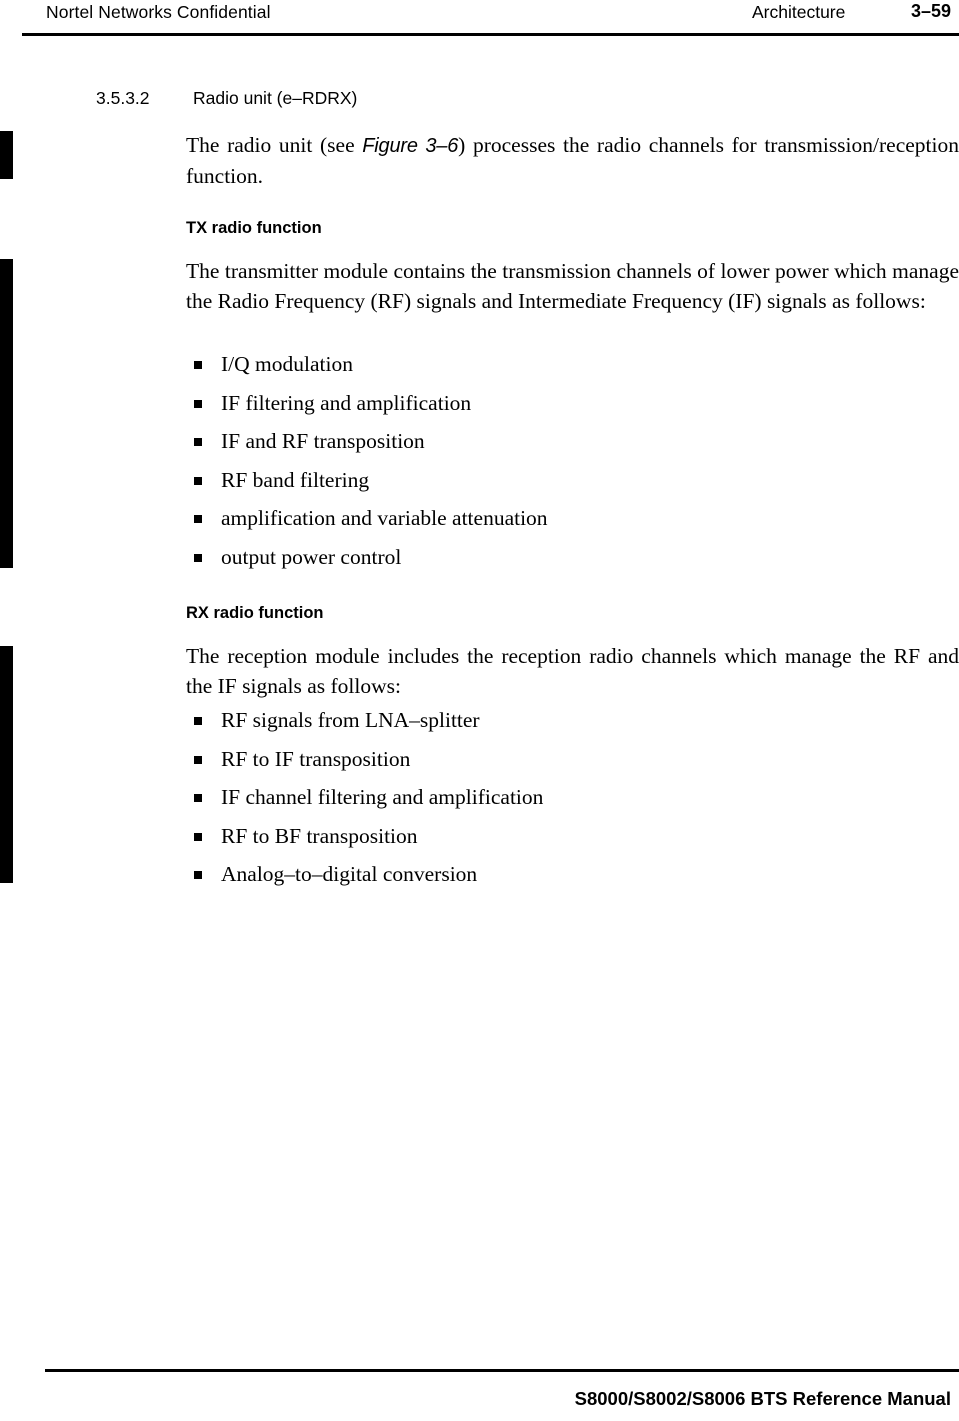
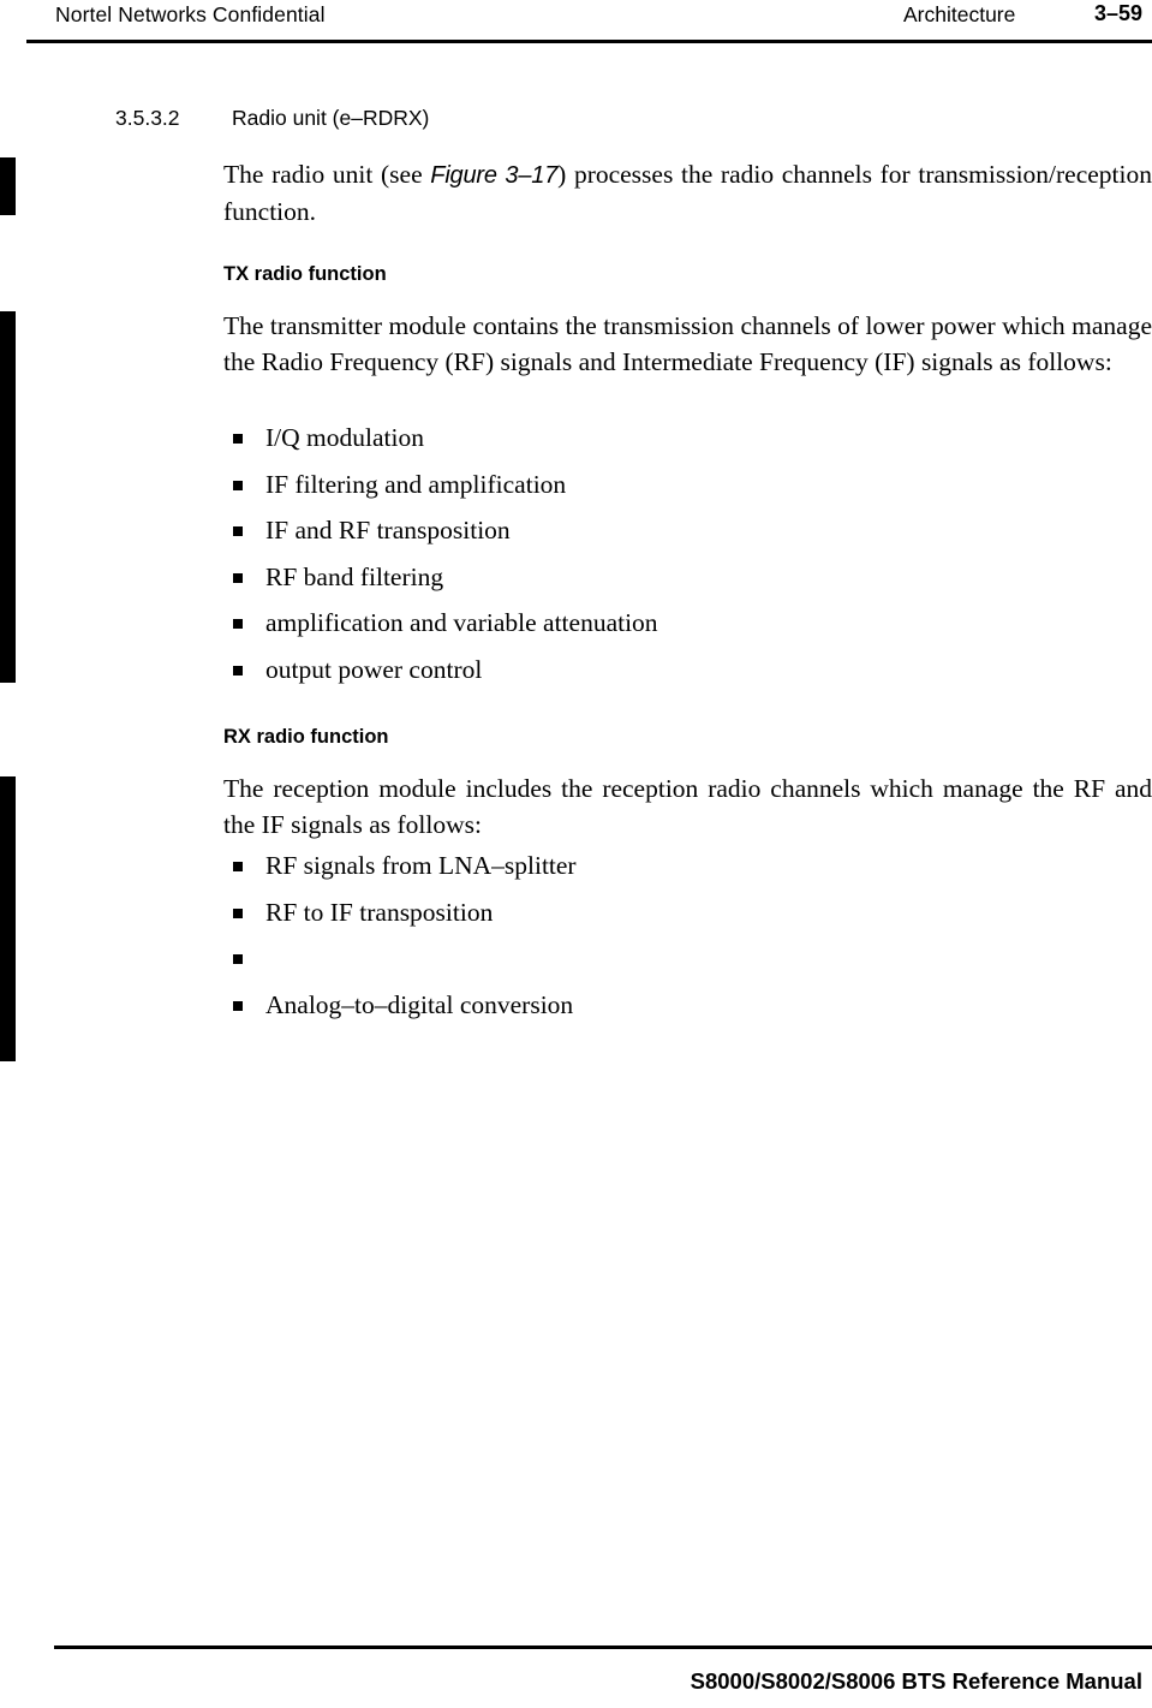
  Nortel Networks Confidential
  Architecture
  3–59
  3.5.3.2 Radio unit (e–RDRX)
- The radio unit (see Figure 3–6) processes the radio channels for transmission/reception function.
+ The radio unit (see Figure 3–17) processes the radio channels for transmission/reception function.
  TX radio function
  The transmitter module contains the transmission channels of lower power which manage the Radio Frequency (RF) signals and Intermediate Frequency (IF) signals as follows:
  I/Q modulation
  IF filtering and amplification
  IF and RF transposition
  RF band filtering
  amplification and variable attenuation
  output power control
  RX radio function
  The reception module includes the reception radio channels which manage the RF and the IF signals as follows:
  RF signals from LNA–splitter
  RF to IF transposition
- IF channel filtering and amplification
- RF to BF transposition
  Analog–to–digital conversion
  S8000/S8002/S8006 BTS Reference Manual
